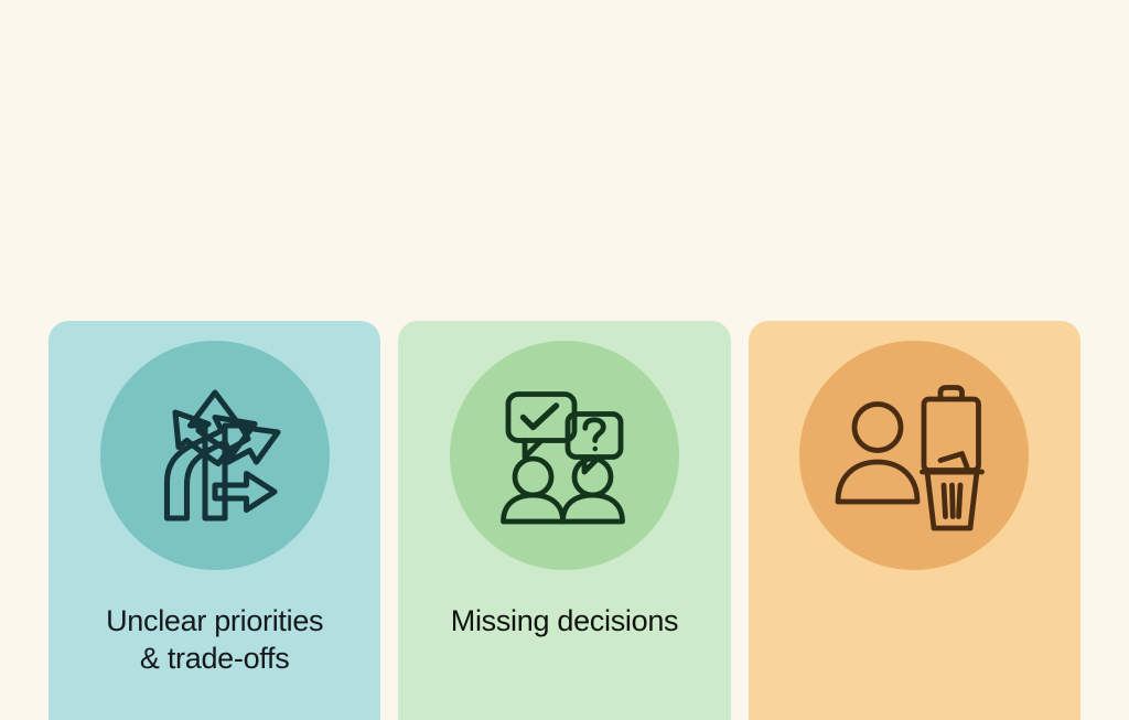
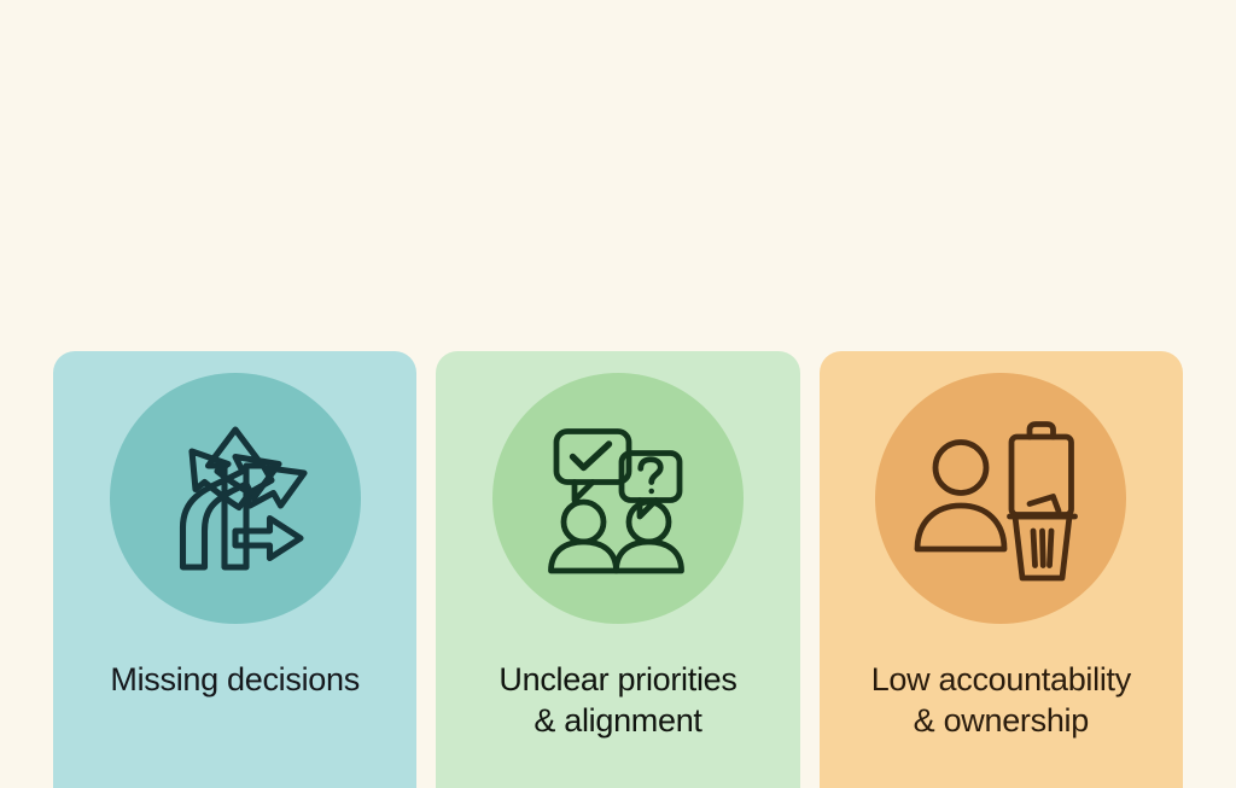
- Unclear priorities
+ Missing decisions
- & trade-offs
- Missing decisions
+ Unclear priorities
+ & alignment
+ Low accountability
+ & ownership
